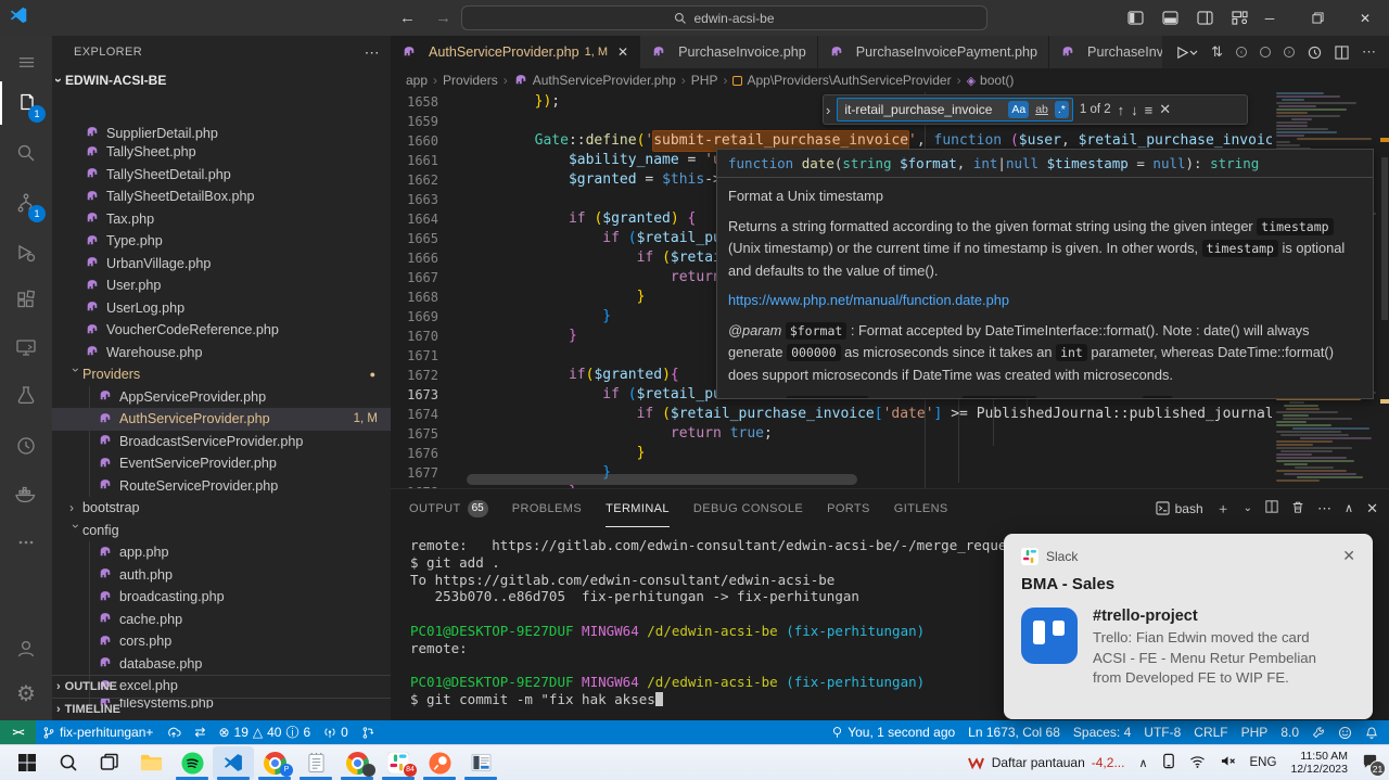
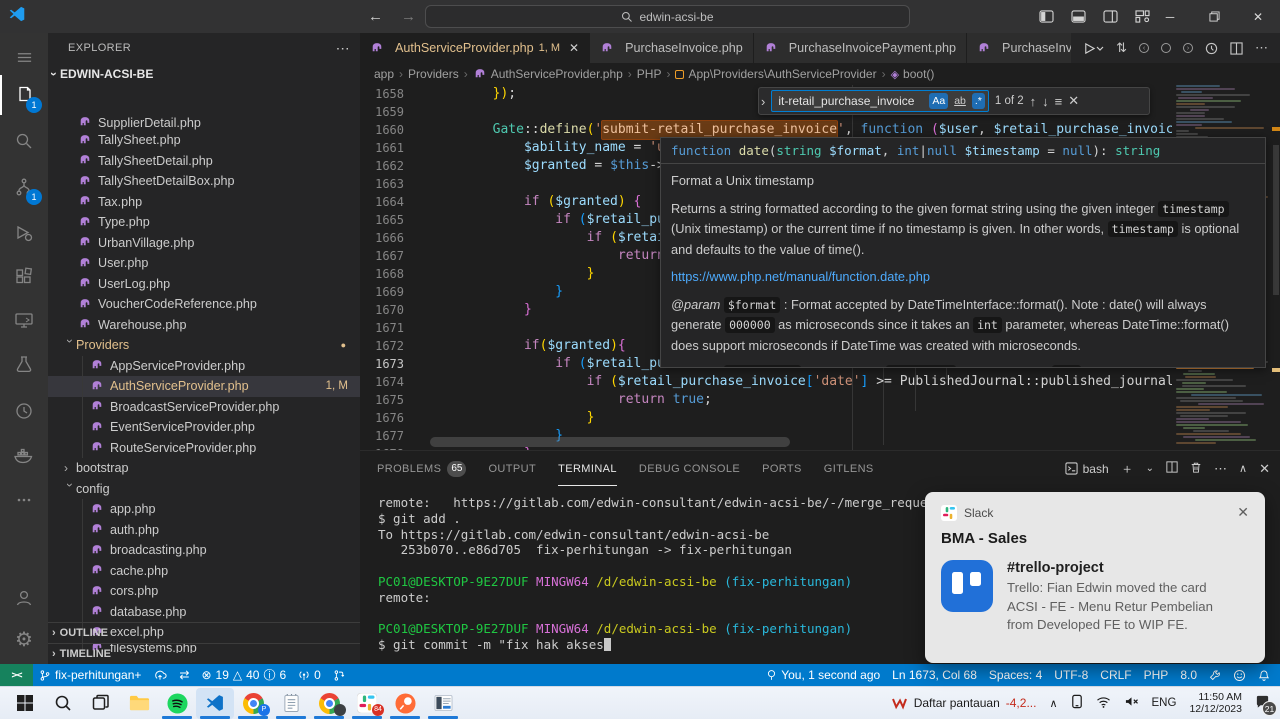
  ←
  →
  edwin-acsi-be
  ─
  ✕
  1
  1
  ⚙
  EXPLORER
  ⋯
  EDWIN-ACSI-BE
  SupplierDetail.php
  TallySheet.php
  TallySheetDetail.php
  TallySheetDetailBox.php
  Tax.php
  Type.php
  UrbanVillage.php
  User.php
  UserLog.php
  VoucherCodeReference.php
  Warehouse.php
  Providers
  ●
  AppServiceProvider.php
  AuthServiceProvider.php
  1, M
  BroadcastServiceProvider.php
  EventServiceProvider.php
  RouteServiceProvider.php
  ›
  bootstrap
  config
  app.php
  auth.php
  broadcasting.php
  cache.php
  cors.php
  database.php
  excel.php
  filesystems.php
  ›
  OUTLINE
  ›
  TIMELINE
  AuthServiceProvider.php
  1, M
  ✕
  PurchaseInvoice.php
  PurchaseInvoicePayment.php
  PurchaseInv
  ⇅
  ⋯
  app
  ›
  Providers
  ›
  AuthServiceProvider.php
  ›
  PHP
  ›
  App\Providers\AuthServiceProvider
  ›
  ◈
  boot()
  1658
  })
  ;
  1659
  1660
  Gate
  ::
  define
  (
  '
  submit-retail_purchase_invoice
  '
  ,
  function
  (
  $user
  ,
  $retail_purchase_invoic
  1661
  $ability_name
  =
  1662
  $granted
  =
  $this
  1663
  1664
  if
  (
  $granted
  )
  {
  1665
  if
  (
  $retail_p
  1666
  if
  (
  1667
  retur
  1668
  }
  1669
  }
  1670
  }
  1671
  1672
  if
  (
  $granted
  )
  {
  1673
  if
  (
  $retail_p
  1674
  if
  (
  $retail_purchase_invoice
  [
  'date'
  ]
  >=
  PublishedJournal::published_journal
  1675
  return
  true
  ;
  1676
  }
  1677
  }
  ›
  it-retail_purchase_invoice
  Aa
  ab
  .*
  1 of 2
  ↑
  ↓
  ≡
  ✕
  function date(string $format, int|null $timestamp = null): string
  Format a Unix timestamp
  Returns a string formatted according to the given format string using the given integer timestamp (Unix timestamp) or the current time if no timestamp is given. In other words, timestamp is optional and defaults to the value of time().
  https://www.php.net/manual/function.date.php
  @param $format : Format accepted by DateTimeInterface::format(). Note : date() will always generate 000000 as microseconds since it takes an int parameter, whereas DateTime::format() does support microseconds if DateTime was created with microseconds.
- OUTPUT
+ PROBLEMS
  65
- PROBLEMS
+ OUTPUT
  TERMINAL
  DEBUG CONSOLE
  PORTS
  GITLENS
  bash
  ＋
  ⌄
  ⋯
  ∧
  ✕
  remote: https://gitlab.com/edwin-consultant/edwin-acsi-be/-/merge_reque
  $ git add .
  To https://gitlab.com/edwin-consultant/edwin-acsi-be
  253b070..e86d705 fix-perhitungan -> fix-perhitungan
  PC01@DESKTOP-9E27DUF MINGW64 /d/edwin-acsi-be (fix-perhitungan)
  remote:
  PC01@DESKTOP-9E27DUF MINGW64 /d/edwin-acsi-be (fix-perhitungan)
  $ git commit -m "fix hak akses
  Slack
  ✕
  BMA - Sales
  #trello-project
  Trello: Fian Edwin moved the card ACSI - FE - Menu Retur Pembelian from Developed FE to WIP FE.
  ><
  fix-perhitungan+
  ⇄
  ⊗
  19
  △
  40
  ⓘ
  6
  0
  You, 1 second ago
  Ln 1673, Col 68
  Spaces: 4
  UTF-8
  CRLF
  PHP
  8.0
  Daftar pantauan
  -4,2...
  ∧
  ENG
  11:50 AM
  12/12/2023
  21
